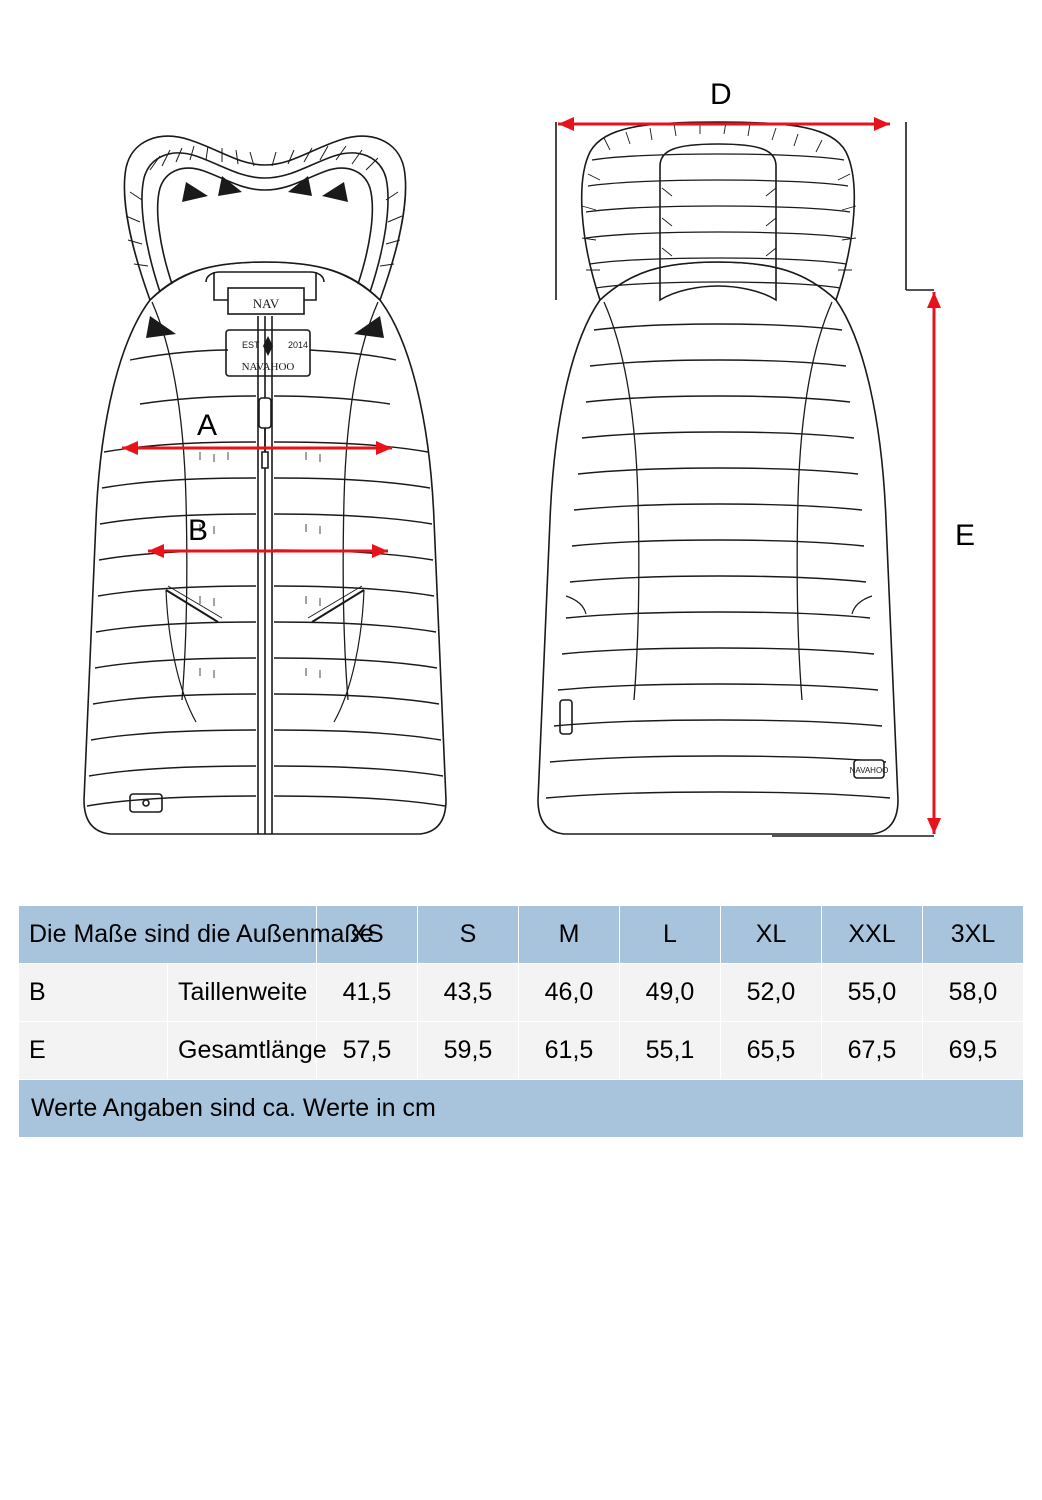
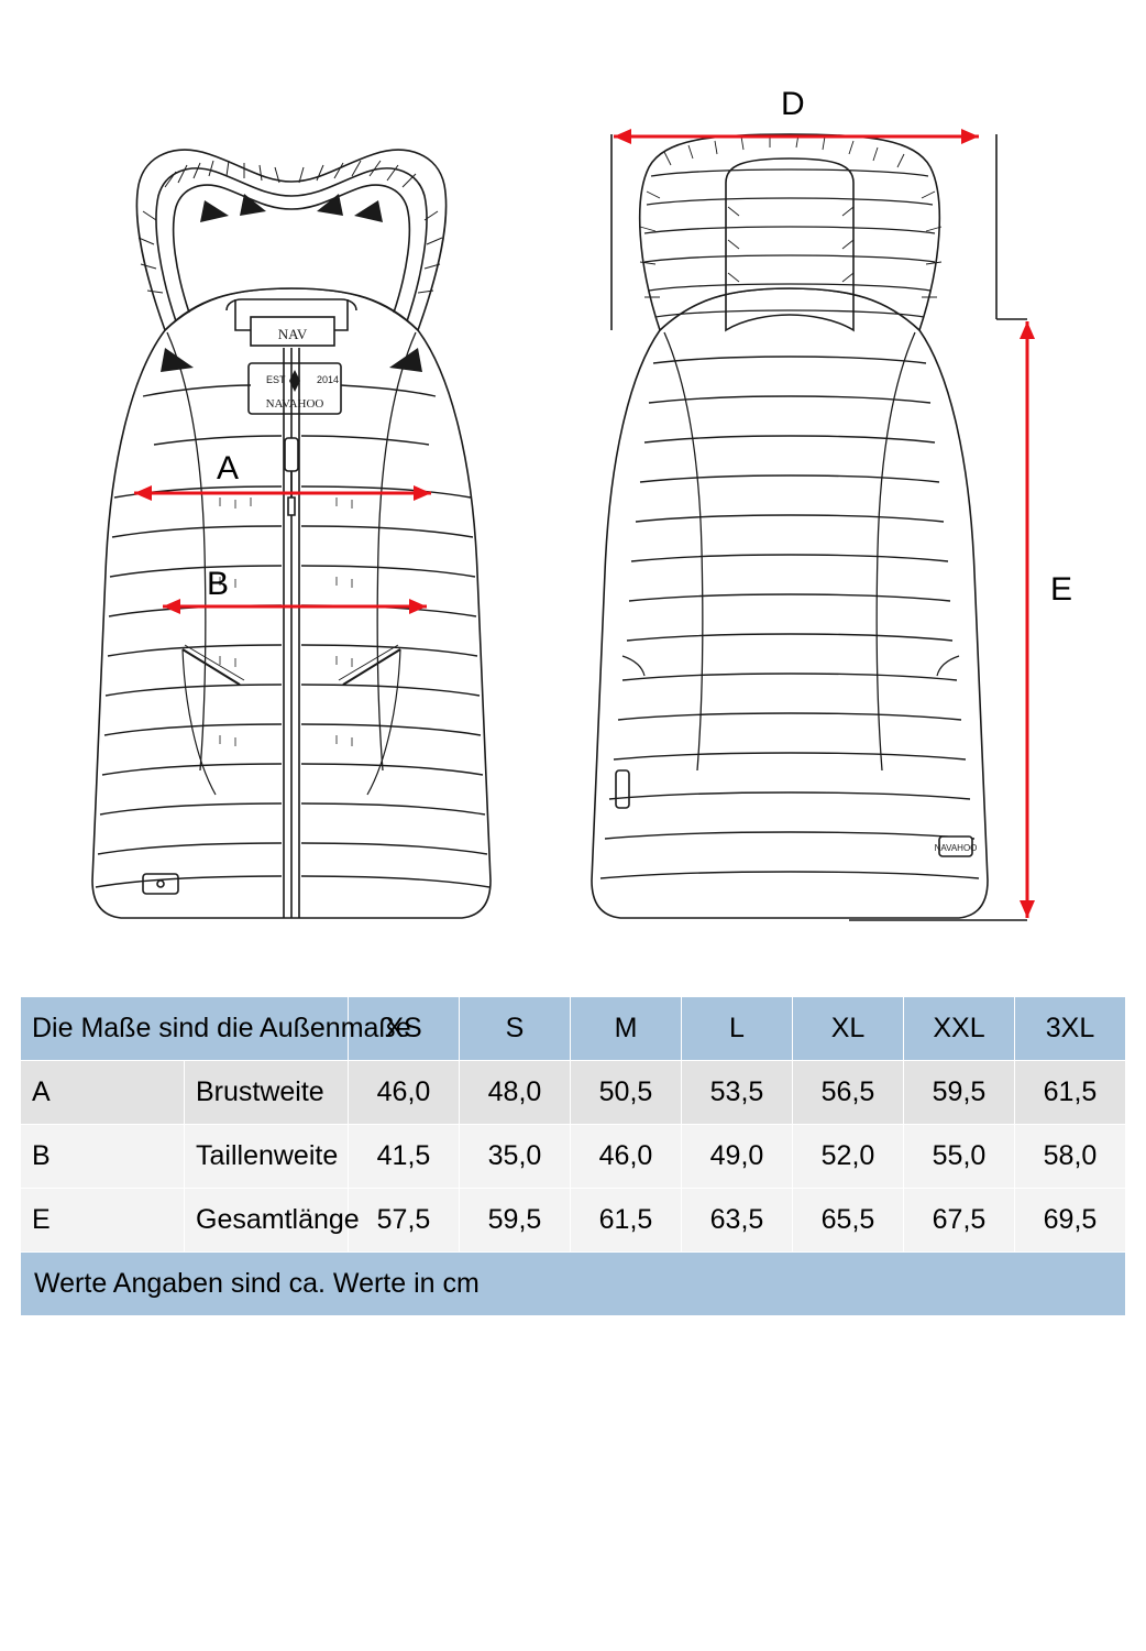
  NAV
  EST
  2014
  NAVAHOO
  A
  B
  NAVAHOO
  D
  E
  Die Maße sind die Außenma	XS	S	M	L	XL	XXL	3XL
+ A	Brustweite	46,0	48,0	50,5	53,5	56,5	59,5	61,5
- B	Taillenweite	41,5	43,5	46,0	49,0	52,0	55,0	58,0
+ B	Taillenweite	41,5	35,0	46,0	49,0	52,0	55,0	58,0
- E	Gesamtlänge	57,5	59,5	61,5	55,1	65,5	67,5	69,5
+ E	Gesamtlänge	57,5	59,5	61,5	63,5	65,5	67,5	69,5
  Werte Angaben sind ca. Werte in cm
